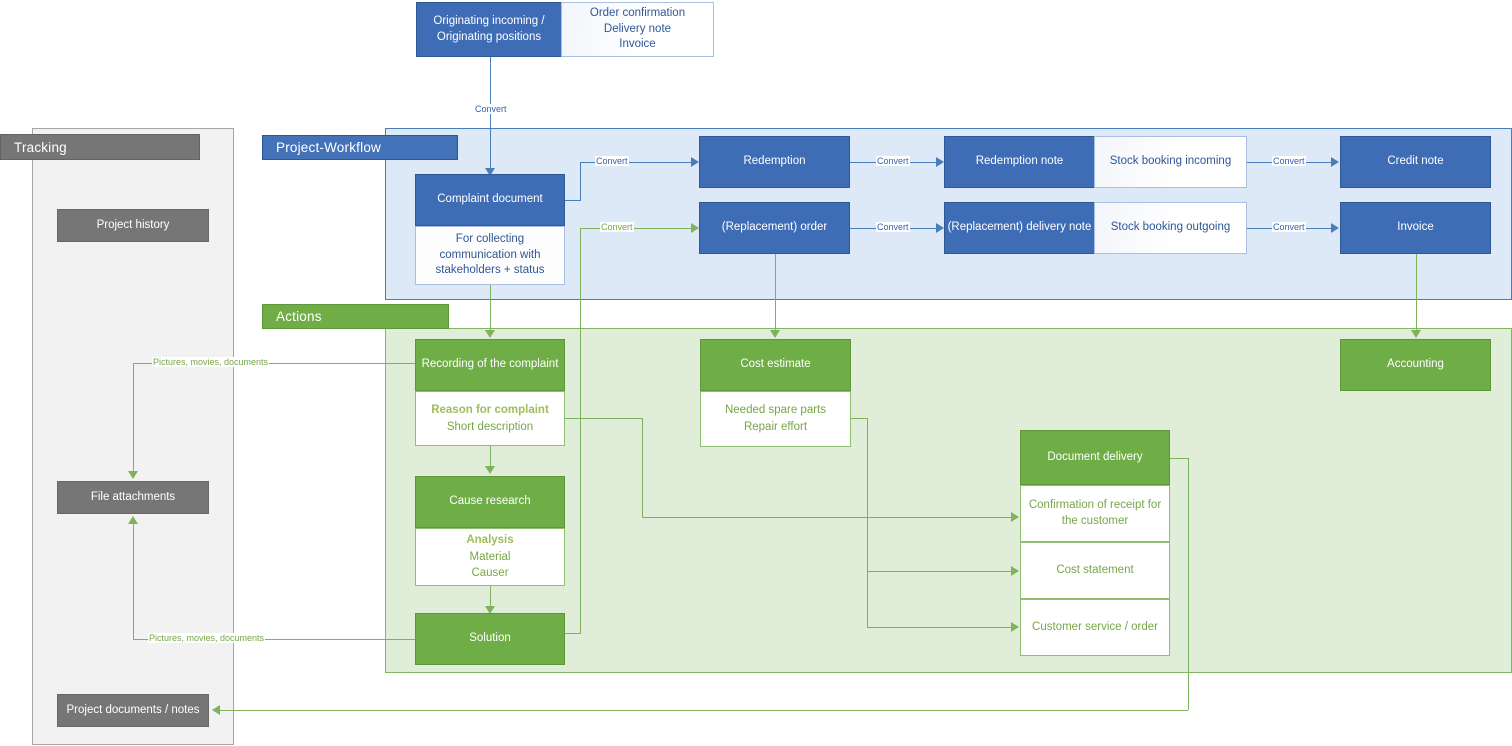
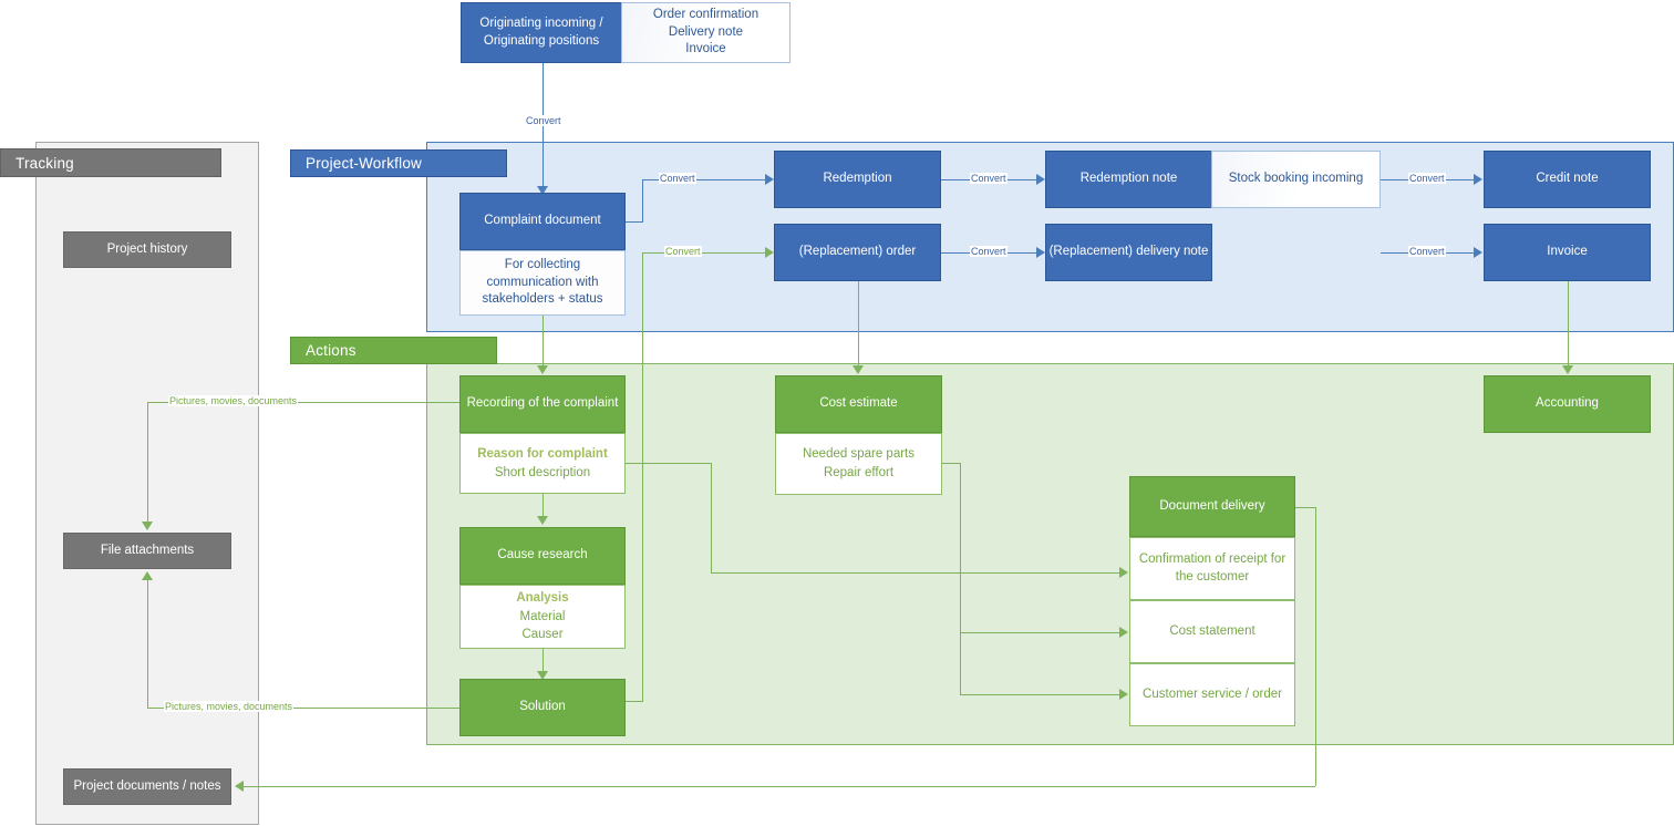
  Tracking
  Project-Workflow
  Actions
  Originating incoming / Originating positions
  Order confirmation
  Delivery note
  Invoice
  Convert
  Complaint document
  For collecting communication with stakeholders + status
  Convert
  Convert
  Redemption
  Convert
  Redemption note
  Stock booking incoming
  Convert
  Credit note
  (Replacement) order
  Convert
  (Replacement) delivery note
- Stock booking outgoing
  Convert
  Invoice
  Recording of the complaint
  Reason for complaint
  Short description
  Cause research
  Analysis
  Material
  Causer
  Solution
  Cost estimate
  Needed spare parts
  Repair effort
  Accounting
  Document delivery
  Confirmation of receipt for the customer
  Cost statement
  Customer service / order
  Pictures, movies, documents
  Pictures, movies, documents
  Project history
  File attachments
  Project documents / notes
